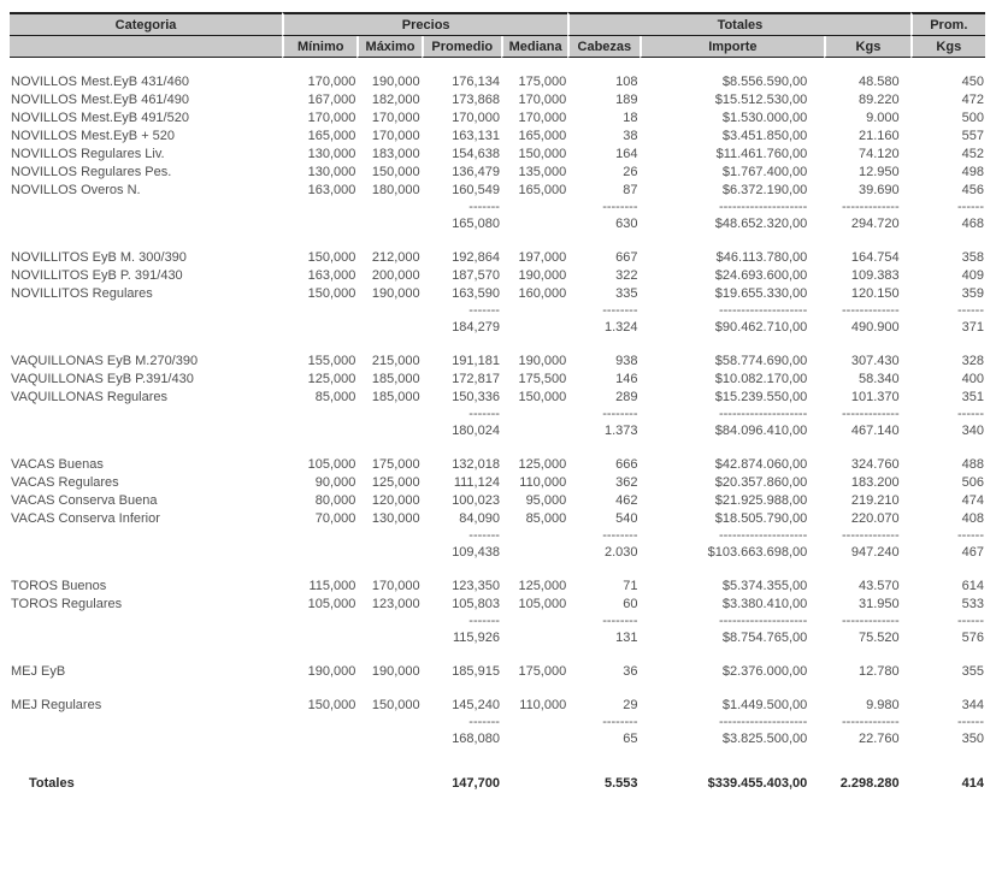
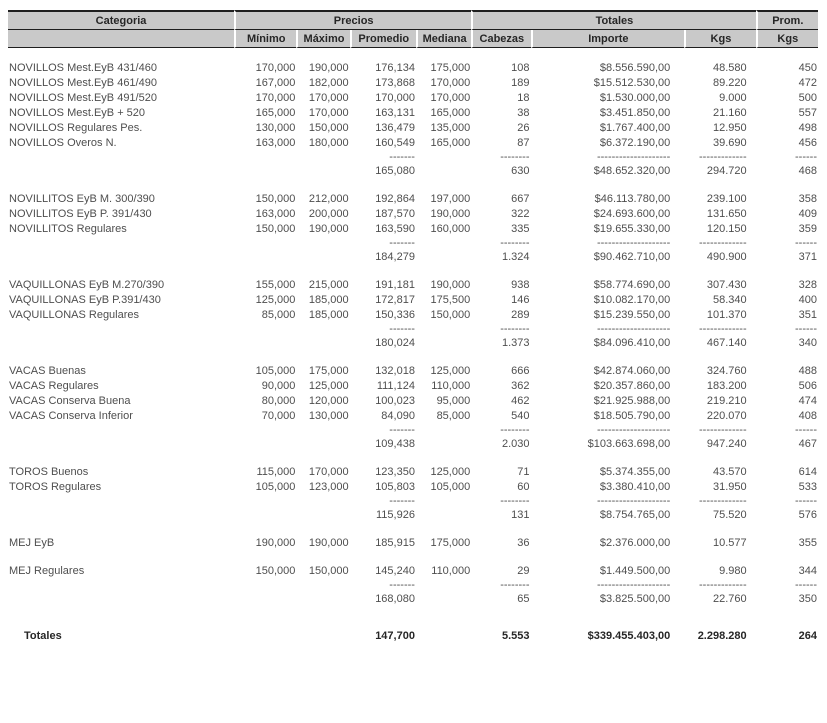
  Categoria	Precios	Totales	Prom.
  	Mínimo	Máximo	Promedio	Mediana	Cabezas	Importe	Kgs	Kgs
  NOVILLOS Mest.EyB 431/460	170,000	190,000	176,134	175,000	108	$8.556.590,00	48.580	450
  NOVILLOS Mest.EyB 461/490	167,000	182,000	173,868	170,000	189	$15.512.530,00	89.220	472
  NOVILLOS Mest.EyB 491/520	170,000	170,000	170,000	170,000	18	$1.530.000,00	9.000	500
  NOVILLOS Mest.EyB + 520	165,000	170,000	163,131	165,000	38	$3.451.850,00	21.160	557
- NOVILLOS Regulares Liv.	130,000	183,000	154,638	150,000	164	$11.461.760,00	74.120	452
  NOVILLOS Regulares Pes.	130,000	150,000	136,479	135,000	26	$1.767.400,00	12.950	498
  NOVILLOS Overos N.	163,000	180,000	160,549	165,000	87	$6.372.190,00	39.690	456
  			-------		--------	--------------------	-------------	------
  			165,080		630	$48.652.320,00	294.720	468
- NOVILLITOS EyB M. 300/390	150,000	212,000	192,864	197,000	667	$46.113.780,00	164.754	358
+ NOVILLITOS EyB M. 300/390	150,000	212,000	192,864	197,000	667	$46.113.780,00	239.100	358
- NOVILLITOS EyB P. 391/430	163,000	200,000	187,570	190,000	322	$24.693.600,00	109.383	409
+ NOVILLITOS EyB P. 391/430	163,000	200,000	187,570	190,000	322	$24.693.600,00	131.650	409
  NOVILLITOS Regulares	150,000	190,000	163,590	160,000	335	$19.655.330,00	120.150	359
  			-------		--------	--------------------	-------------	------
  			184,279		1.324	$90.462.710,00	490.900	371
  VAQUILLONAS EyB M.270/390	155,000	215,000	191,181	190,000	938	$58.774.690,00	307.430	328
  VAQUILLONAS EyB P.391/430	125,000	185,000	172,817	175,500	146	$10.082.170,00	58.340	400
  VAQUILLONAS Regulares	85,000	185,000	150,336	150,000	289	$15.239.550,00	101.370	351
  			-------		--------	--------------------	-------------	------
  			180,024		1.373	$84.096.410,00	467.140	340
  VACAS Buenas	105,000	175,000	132,018	125,000	666	$42.874.060,00	324.760	488
  VACAS Regulares	90,000	125,000	111,124	110,000	362	$20.357.860,00	183.200	506
  VACAS Conserva Buena	80,000	120,000	100,023	95,000	462	$21.925.988,00	219.210	474
  VACAS Conserva Inferior	70,000	130,000	84,090	85,000	540	$18.505.790,00	220.070	408
  			-------		--------	--------------------	-------------	------
  			109,438		2.030	$103.663.698,00	947.240	467
  TOROS Buenos	115,000	170,000	123,350	125,000	71	$5.374.355,00	43.570	614
  TOROS Regulares	105,000	123,000	105,803	105,000	60	$3.380.410,00	31.950	533
  			-------		--------	--------------------	-------------	------
  			115,926		131	$8.754.765,00	75.520	576
- MEJ EyB	190,000	190,000	185,915	175,000	36	$2.376.000,00	12.780	355
+ MEJ EyB	190,000	190,000	185,915	175,000	36	$2.376.000,00	10.577	355
  MEJ Regulares	150,000	150,000	145,240	110,000	29	$1.449.500,00	9.980	344
  			-------		--------	--------------------	-------------	------
  			168,080		65	$3.825.500,00	22.760	350
- Totales			147,700		5.553	$339.455.403,00	2.298.280	414
+ Totales			147,700		5.553	$339.455.403,00	2.298.280	264
